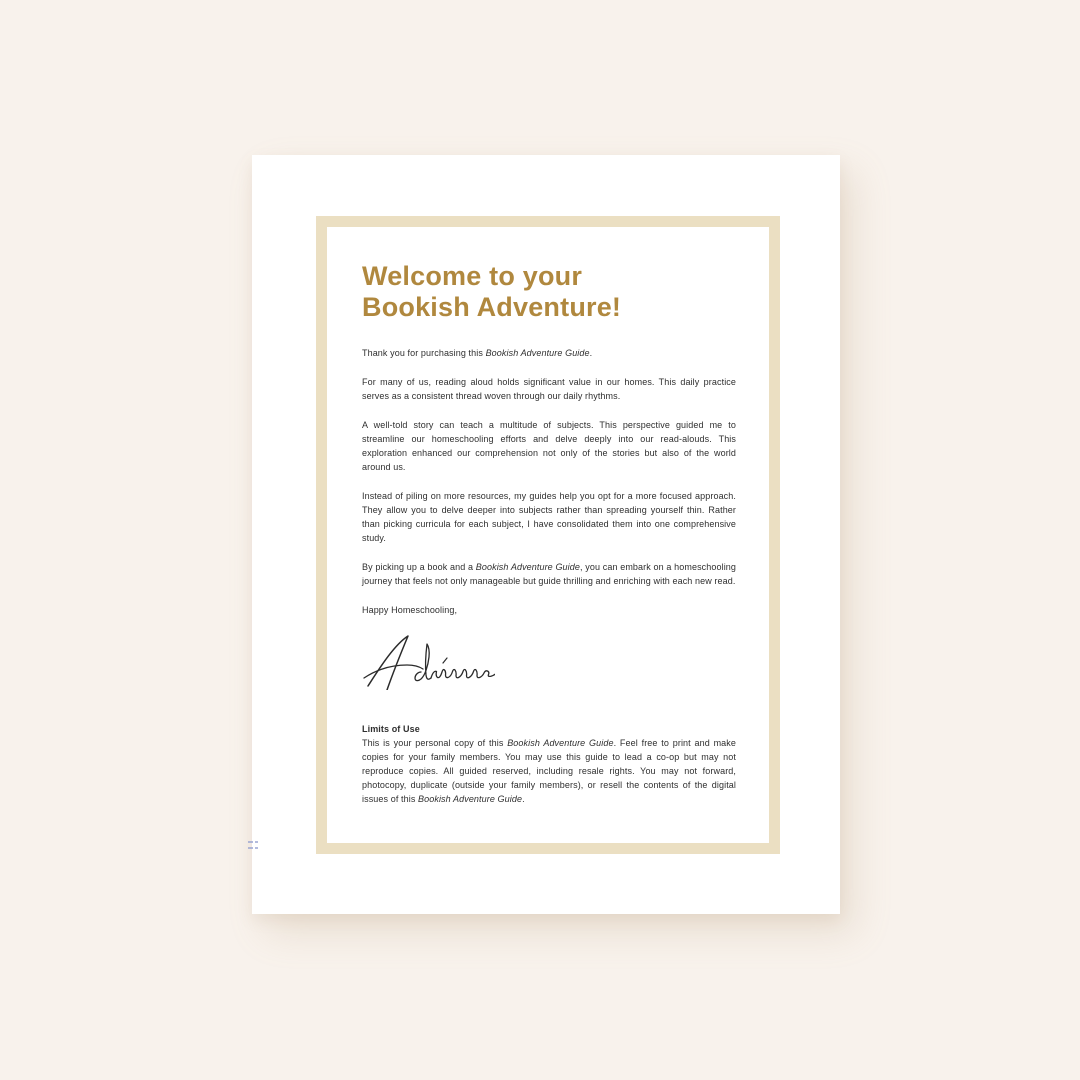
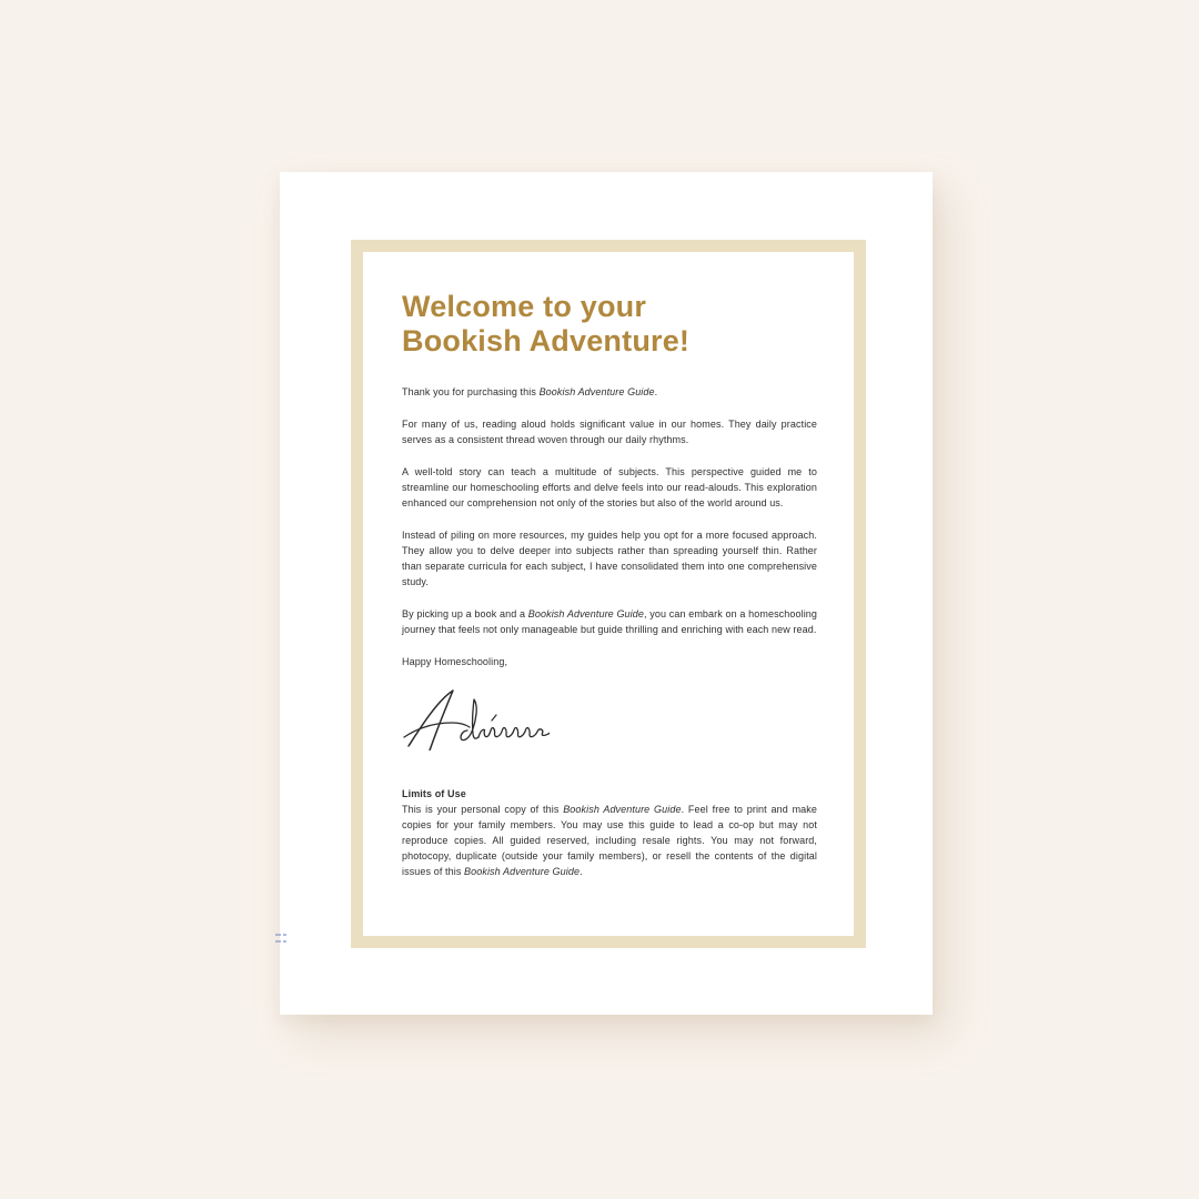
  Welcome to your
  Bookish Adventure!
  Thank you for purchasing this Bookish Adventure Guide.
- For many of us, reading aloud holds significant value in our homes. This daily practice serves as a consistent thread woven through our daily rhythms.
+ For many of us, reading aloud holds significant value in our homes. They daily practice serves as a consistent thread woven through our daily rhythms.
- A well-told story can teach a multitude of subjects. This perspective guided me to streamline our homeschooling efforts and delve deeply into our read-alouds. This exploration enhanced our comprehension not only of the stories but also of the world around us.
+ A well-told story can teach a multitude of subjects. This perspective guided me to streamline our homeschooling efforts and delve feels into our read-alouds. This exploration enhanced our comprehension not only of the stories but also of the world around us.
- Instead of piling on more resources, my guides help you opt for a more focused approach. They allow you to delve deeper into subjects rather than spreading yourself thin. Rather than picking curricula for each subject, I have consolidated them into one comprehensive study.
+ Instead of piling on more resources, my guides help you opt for a more focused approach. They allow you to delve deeper into subjects rather than spreading yourself thin. Rather than separate curricula for each subject, I have consolidated them into one comprehensive study.
  By picking up a book and a Bookish Adventure Guide, you can embark on a homeschooling journey that feels not only manageable but guide thrilling and enriching with each new read.
  Happy Homeschooling,
  Limits of Use
  This is your personal copy of this Bookish Adventure Guide. Feel free to print and make copies for your family members. You may use this guide to lead a co-op but may not reproduce copies. All guided reserved, including resale rights. You may not forward, photocopy, duplicate (outside your family members), or resell the contents of the digital issues of this Bookish Adventure Guide.
